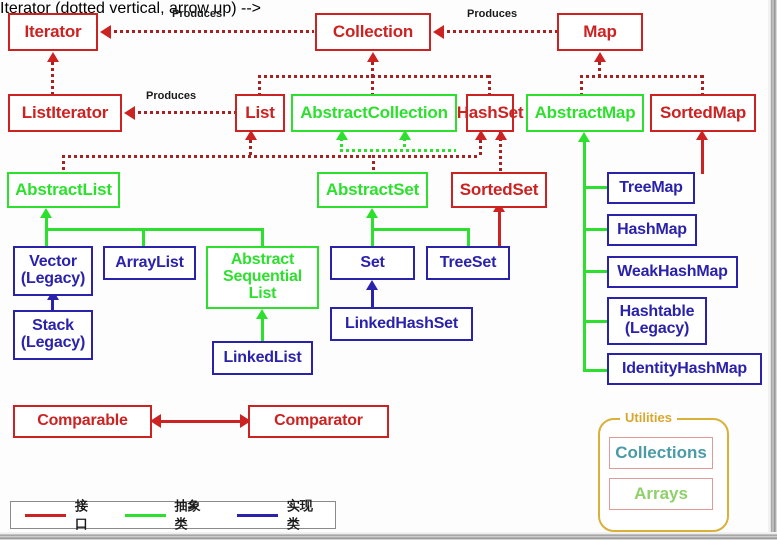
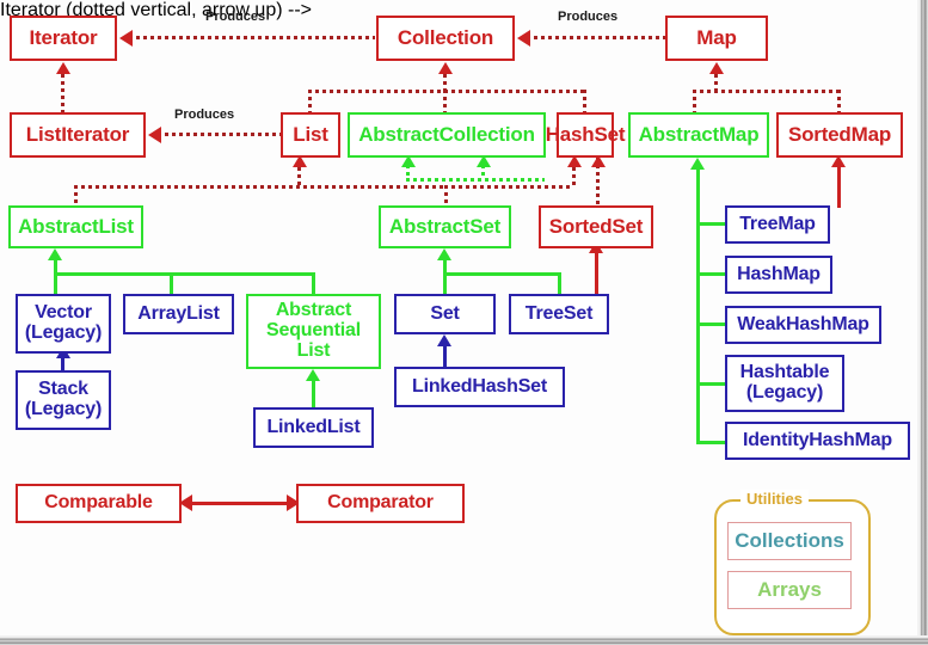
  Iterator (dotted vertical, arrow up) -->
  Iterator
  Collection
  Map
  ListIterator
  List
  AbstractCollection
  HashSet
  AbstractMap
  SortedMap
  AbstractList
  AbstractSet
  SortedSet
  TreeMap
  Vector
  (Legacy)
  ArrayList
  Abstract
  Sequential
  List
  Set
  TreeSet
  HashMap
  WeakHashMap
  Hashtable
  (Legacy)
  IdentityHashMap
  Stack
  (Legacy)
  LinkedHashSet
  LinkedList
  Comparable
  Comparator
  Produces
  Produces
  Produces
  Utilities
  Collections
  Arrays
- 接口
- 抽象类
- 实现类
